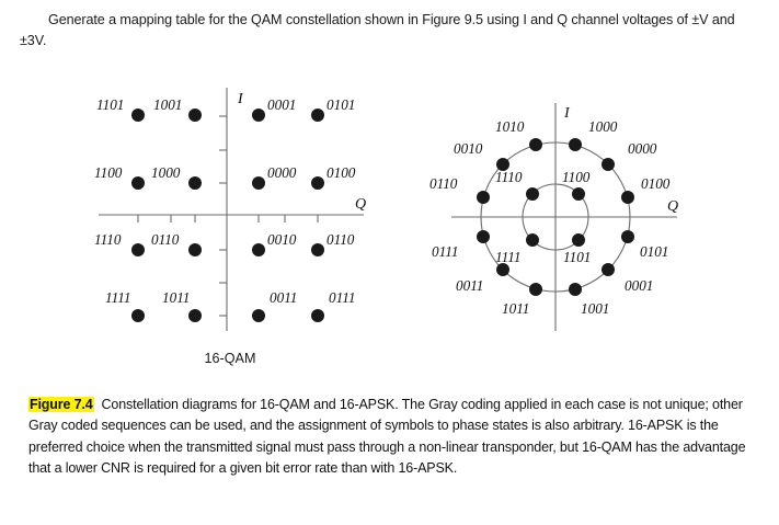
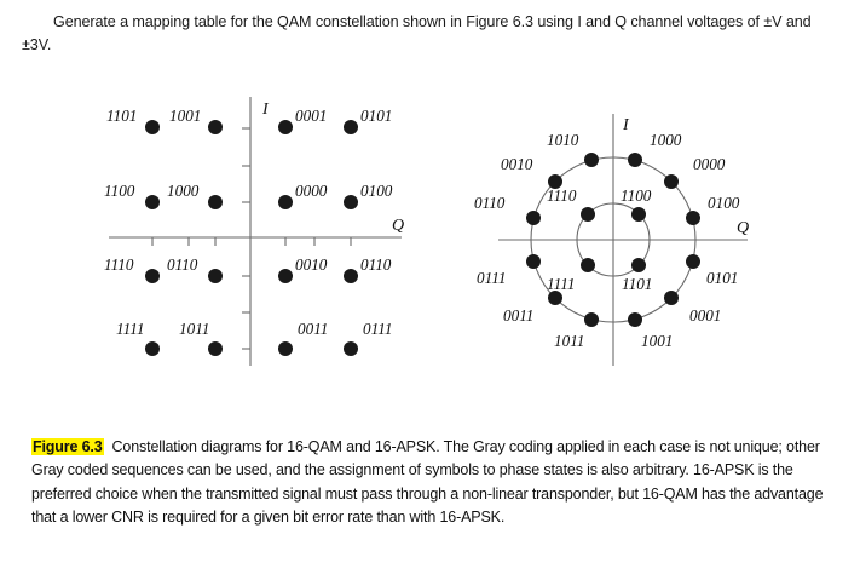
- Generate a mapping table for the QAM constellation shown in Figure 9.5 using I and Q channel voltages of ±V and ±3V.
+ Generate a mapping table for the QAM constellation shown in Figure 6.3 using I and Q channel voltages of ±V and ±3V.
  I
  Q
  1101
  1001
  0001
  0101
  1100
  1000
  0000
  0100
  1110
  0110
  0010
  0110
  1111
  1011
  0011
  0111
- 16-QAM
  I
  Q
  1100
  1110
  1111
  1101
  1000
  0000
  0100
  0101
  0001
  1001
  1011
  0011
  0111
  0110
  0010
  1010
- Figure 7.4 Constellation diagrams for 16-QAM and 16-APSK. The Gray coding applied in each case is not unique; other Gray coded sequences can be used, and the assignment of symbols to phase states is also arbitrary. 16-APSK is the preferred choice when the transmitted signal must pass through a non-linear transponder, but 16-QAM has the advantage that a lower CNR is required for a given bit error rate than with 16-APSK.
+ Figure 6.3 Constellation diagrams for 16-QAM and 16-APSK. The Gray coding applied in each case is not unique; other Gray coded sequences can be used, and the assignment of symbols to phase states is also arbitrary. 16-APSK is the preferred choice when the transmitted signal must pass through a non-linear transponder, but 16-QAM has the advantage that a lower CNR is required for a given bit error rate than with 16-APSK.
